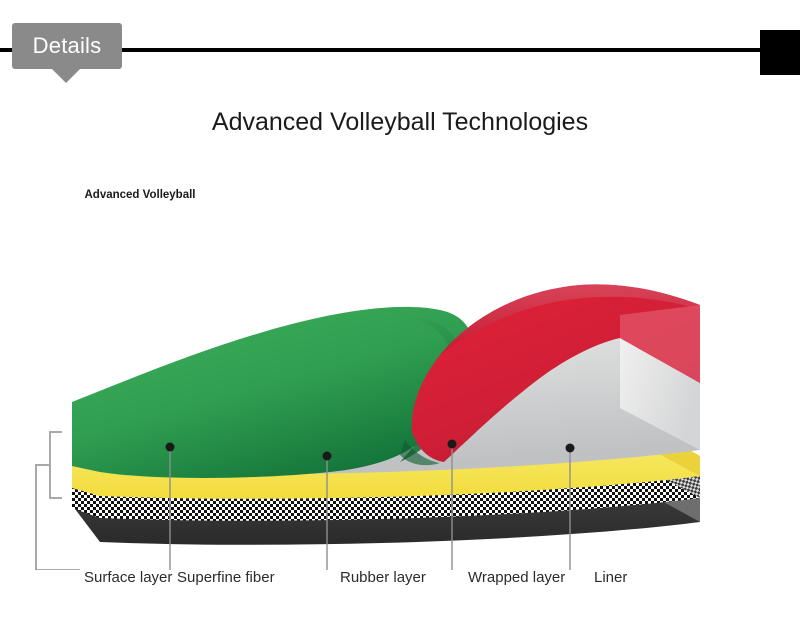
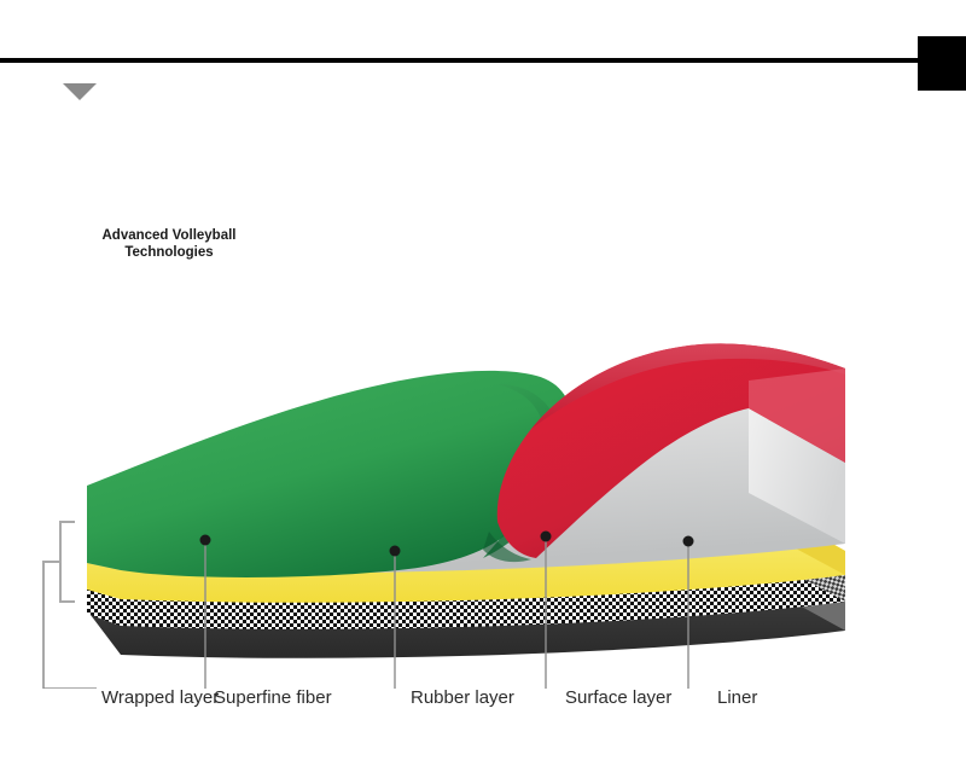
- Details
- Advanced Volleyball Technologies
  Advanced Volleyball
+ Technologies
- Surface layer
+ Wrapped layer
  Superfine fiber
  Rubber layer
- Wrapped layer
+ Surface layer
  Liner
